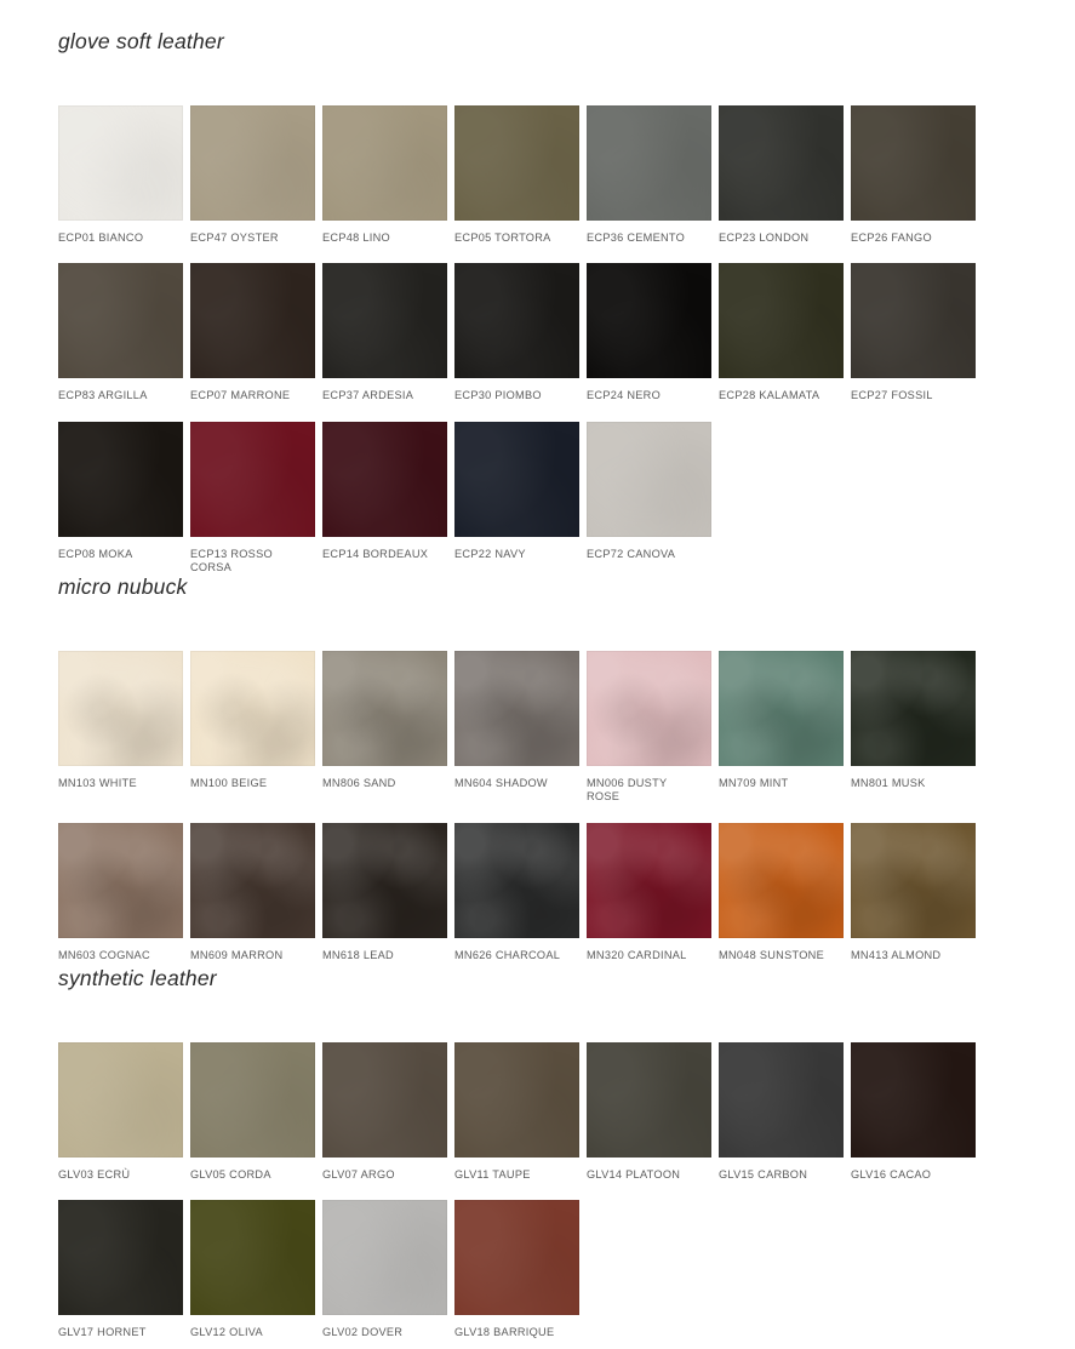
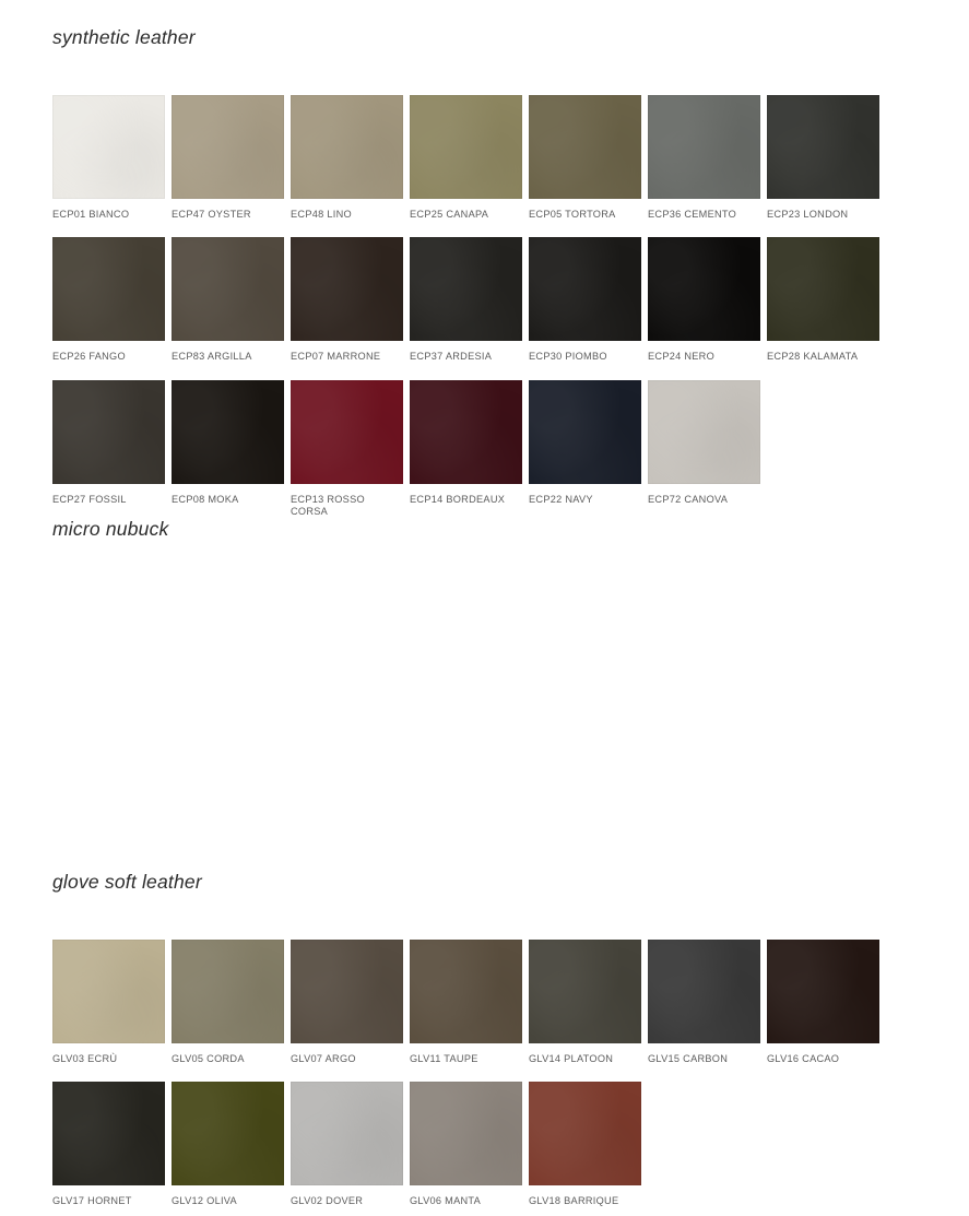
- glove soft leather
+ synthetic leather
  ECP01 BIANCO
  ECP47 OYSTER
  ECP48 LINO
+ ECP25 CANAPA
  ECP05 TORTORA
  ECP36 CEMENTO
  ECP23 LONDON
  ECP26 FANGO
  ECP83 ARGILLA
  ECP07 MARRONE
  ECP37 ARDESIA
  ECP30 PIOMBO
  ECP24 NERO
  ECP28 KALAMATA
  ECP27 FOSSIL
  ECP08 MOKA
  ECP13 ROSSO
  CORSA
  ECP14 BORDEAUX
  ECP22 NAVY
  ECP72 CANOVA
  micro nubuck
- MN103 WHITE
- MN100 BEIGE
- MN806 SAND
- MN604 SHADOW
- MN006 DUSTY
- ROSE
- MN709 MINT
- MN801 MUSK
- MN603 COGNAC
- MN609 MARRON
- MN618 LEAD
- MN626 CHARCOAL
- MN320 CARDINAL
- MN048 SUNSTONE
- MN413 ALMOND
- synthetic leather
+ glove soft leather
  GLV03 ECRÙ
  GLV05 CORDA
  GLV07 ARGO
  GLV11 TAUPE
  GLV14 PLATOON
  GLV15 CARBON
  GLV16 CACAO
  GLV17 HORNET
  GLV12 OLIVA
  GLV02 DOVER
+ GLV06 MANTA
  GLV18 BARRIQUE
